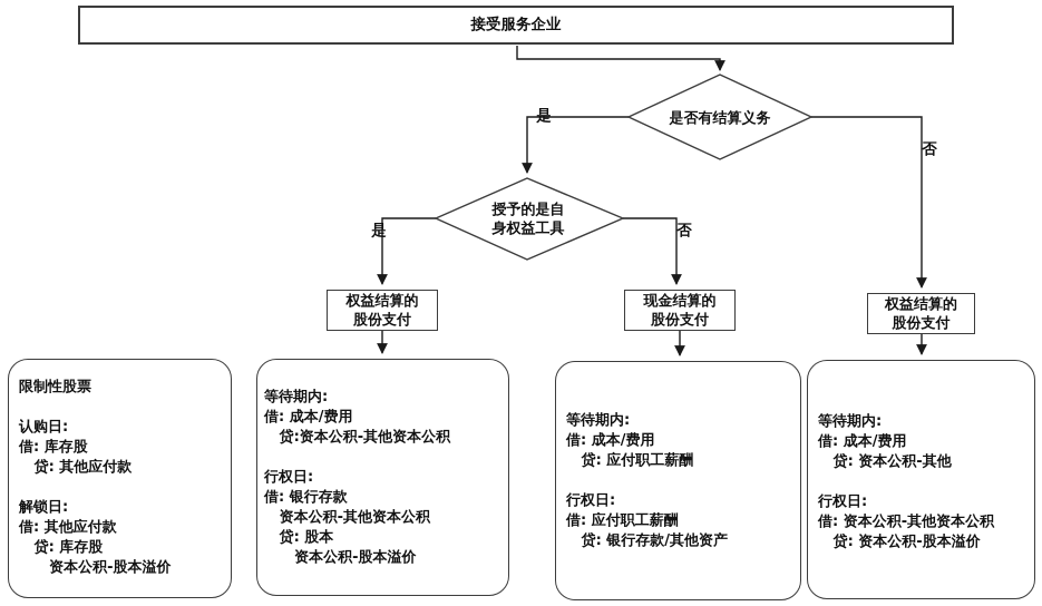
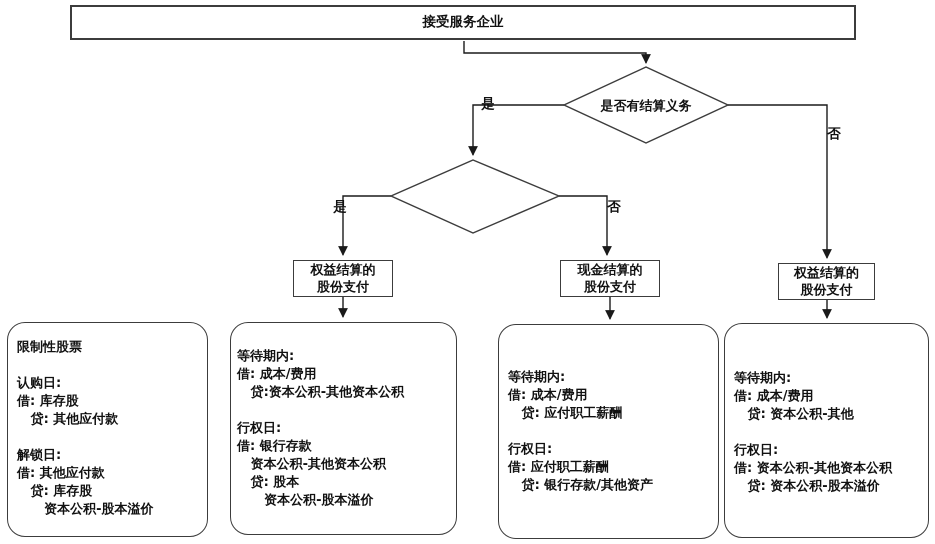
  接受服务企业
  是否有结算义务
  是
  否
- 授予的是自
- 身权益工具
  是
  否
  权益结算的
  股份支付
  现金结算的
  股份支付
  权益结算的
  股份支付
  限制性股票
  认购日:
  借: 库存股
  贷: 其他应付款
  解锁日:
  借: 其他应付款
  贷: 库存股
  资本公积-股本溢价
  等待期内:
  借: 成本/费用
  贷:资本公积-其他资本公积
  行权日:
  借: 银行存款
  资本公积-其他资本公积
  贷: 股本
  资本公积-股本溢价
  等待期内:
  借: 成本/费用
  贷: 应付职工薪酬
  行权日:
  借: 应付职工薪酬
  贷: 银行存款/其他资产
  等待期内:
  借: 成本/费用
  贷: 资本公积-其他
  行权日:
  借: 资本公积-其他资本公积
  贷: 资本公积-股本溢价
